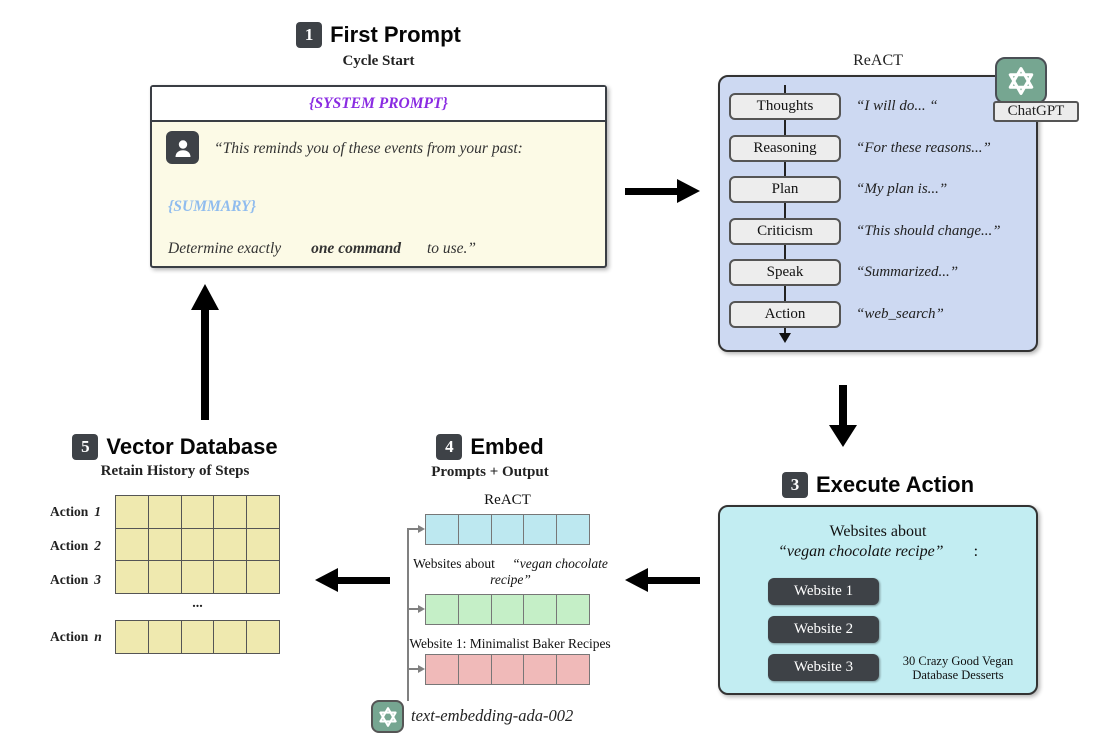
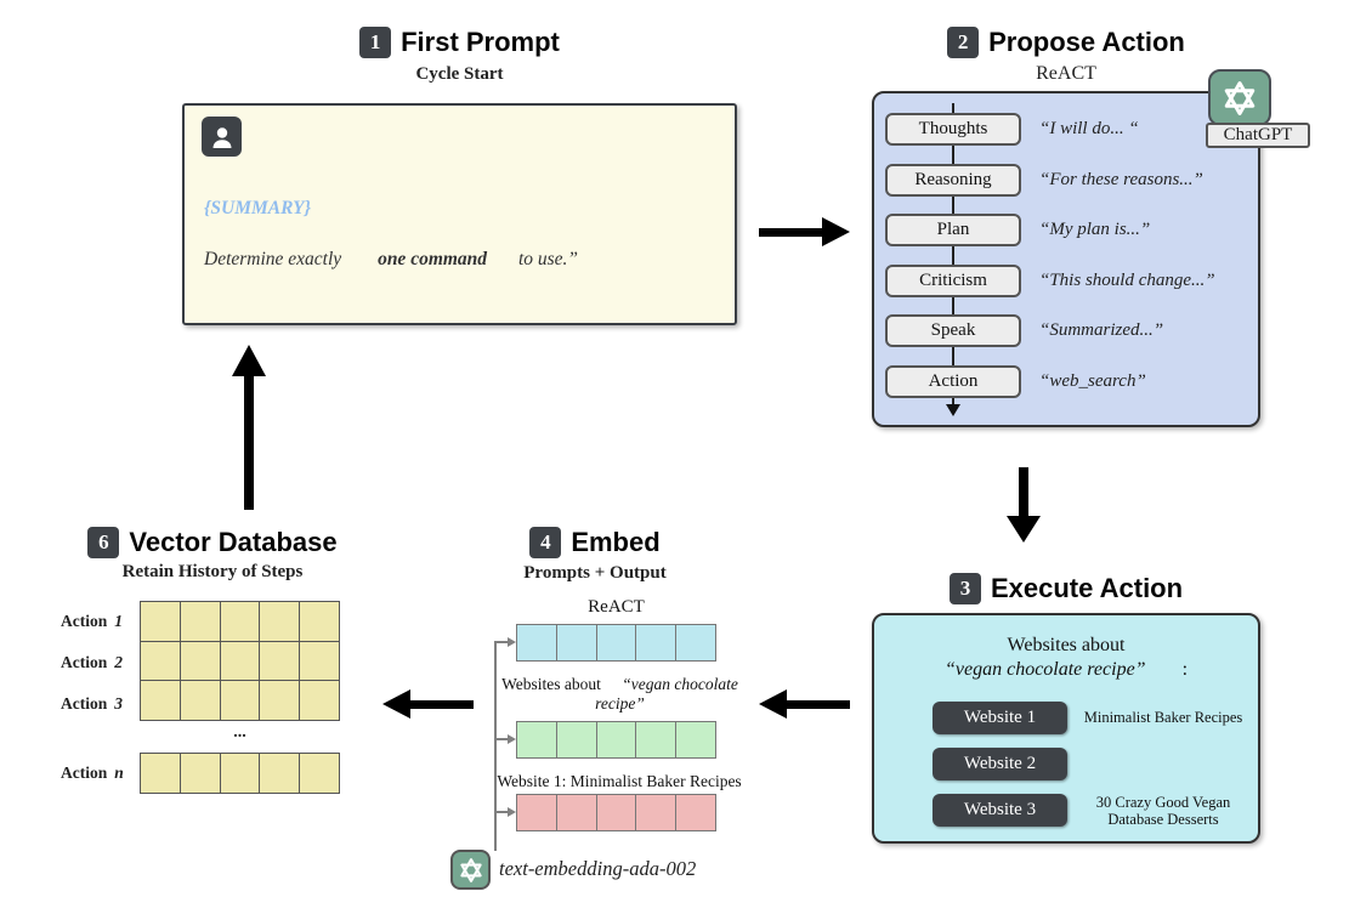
  1
  First Prompt
  Cycle Start
- {SYSTEM PROMPT}
- “This reminds you of these events from your past:
  {SUMMARY}
  Determine exactly one command to use.”
+ 2
+ Propose Action
  ReACT
  Thoughts
  “I will do... “
  Reasoning
  “For these reasons...”
  Plan
  “My plan is...”
  Criticism
  “This should change...”
  Speak
  “Summarized...”
  Action
  “web_search”
  ChatGPT
  3
  Execute Action
  Websites about
  “vegan chocolate recipe” :
  Website 1
+ Minimalist Baker Recipes
  Website 2
  Website 3
  30 Crazy Good Vegan Database Desserts
  4
  Embed
  Prompts + Output
  ReACT
  Websites about “vegan chocolate recipe”
  Website 1: Minimalist Baker Recipes
  text-embedding-ada-002
- 5
+ 6
  Vector Database
  Retain History of Steps
  Action 1
  Action 2
  Action 3
  ...
  Action n
